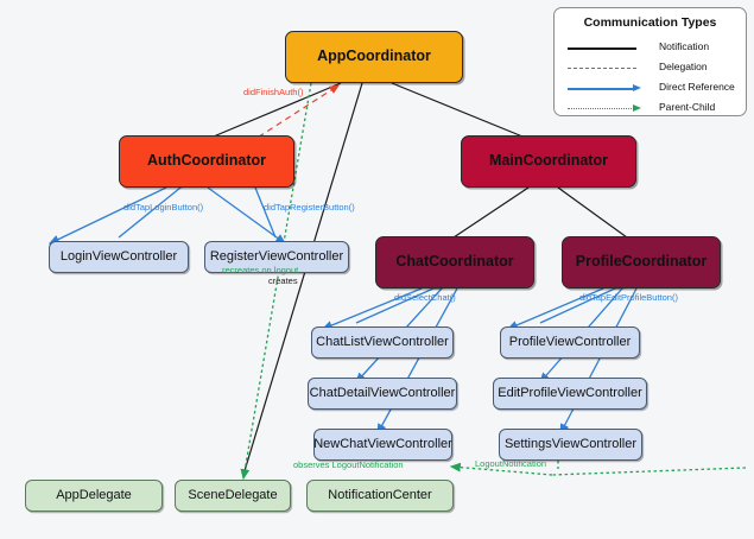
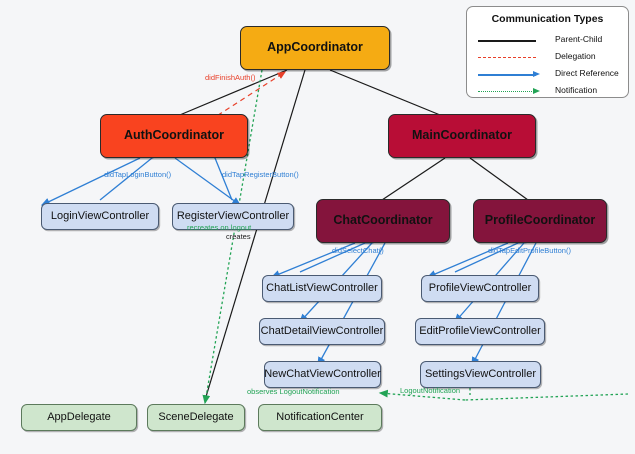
  AppCoordinator
  AuthCoordinator
  MainCoordinator
  ChatCoordinator
  ProfileCoordinator
  LoginViewController
  RegisterViewController
  ChatListViewController
  ChatDetailViewController
  NewChatViewController
  ProfileViewController
  EditProfileViewController
  SettingsViewController
  AppDelegate
  SceneDelegate
  NotificationCenter
  didFinishAuth()
  didTapLoginButton()
  didTapRegisterButton()
  didSelectChat()
  didTapEditProfileButton()
  recreates on logout
  creates
  observes LogoutNotification
  LogoutNotification
  Communication Types
- Notification
+ Parent-Child
  Delegation
  Direct Reference
- Parent-Child
+ Notification
